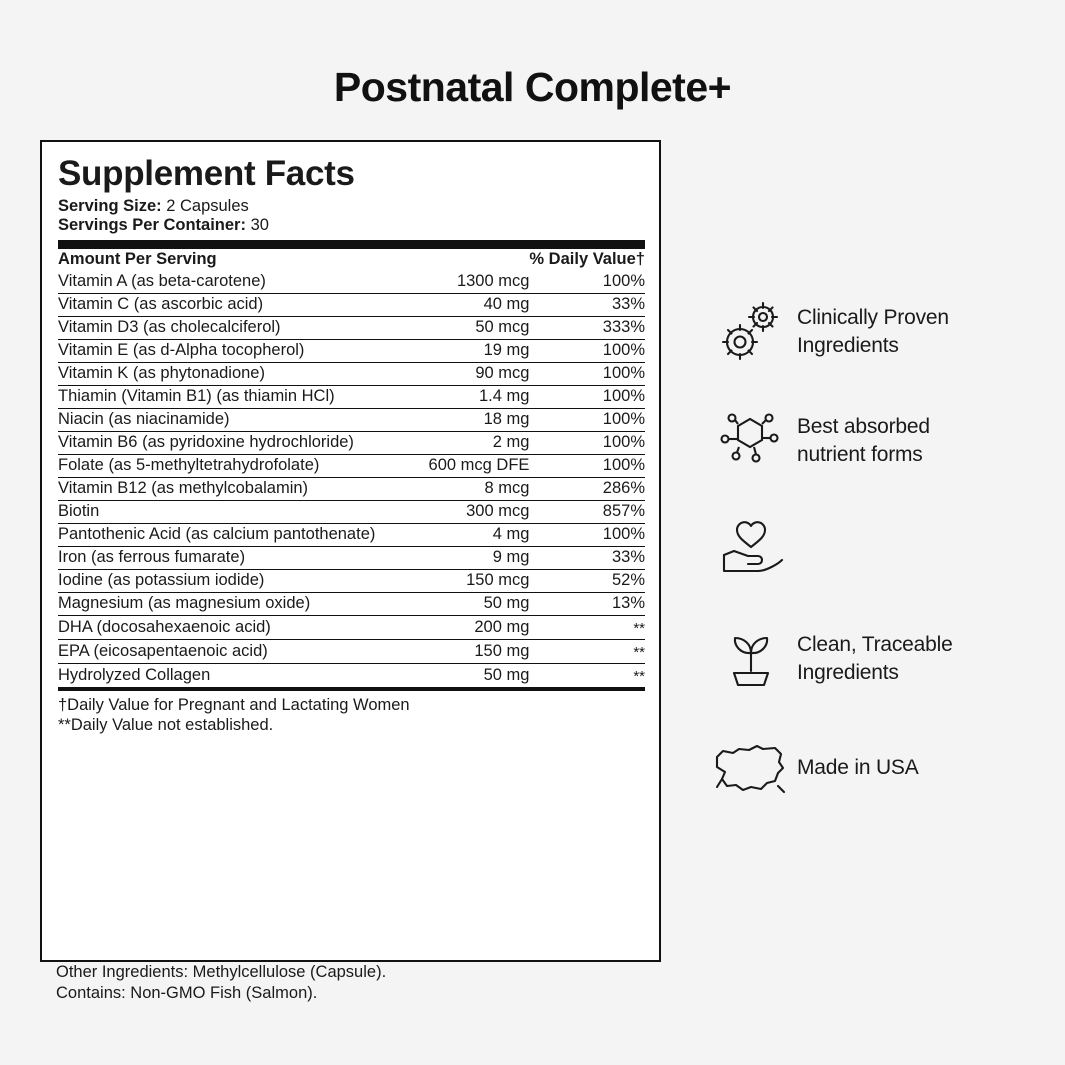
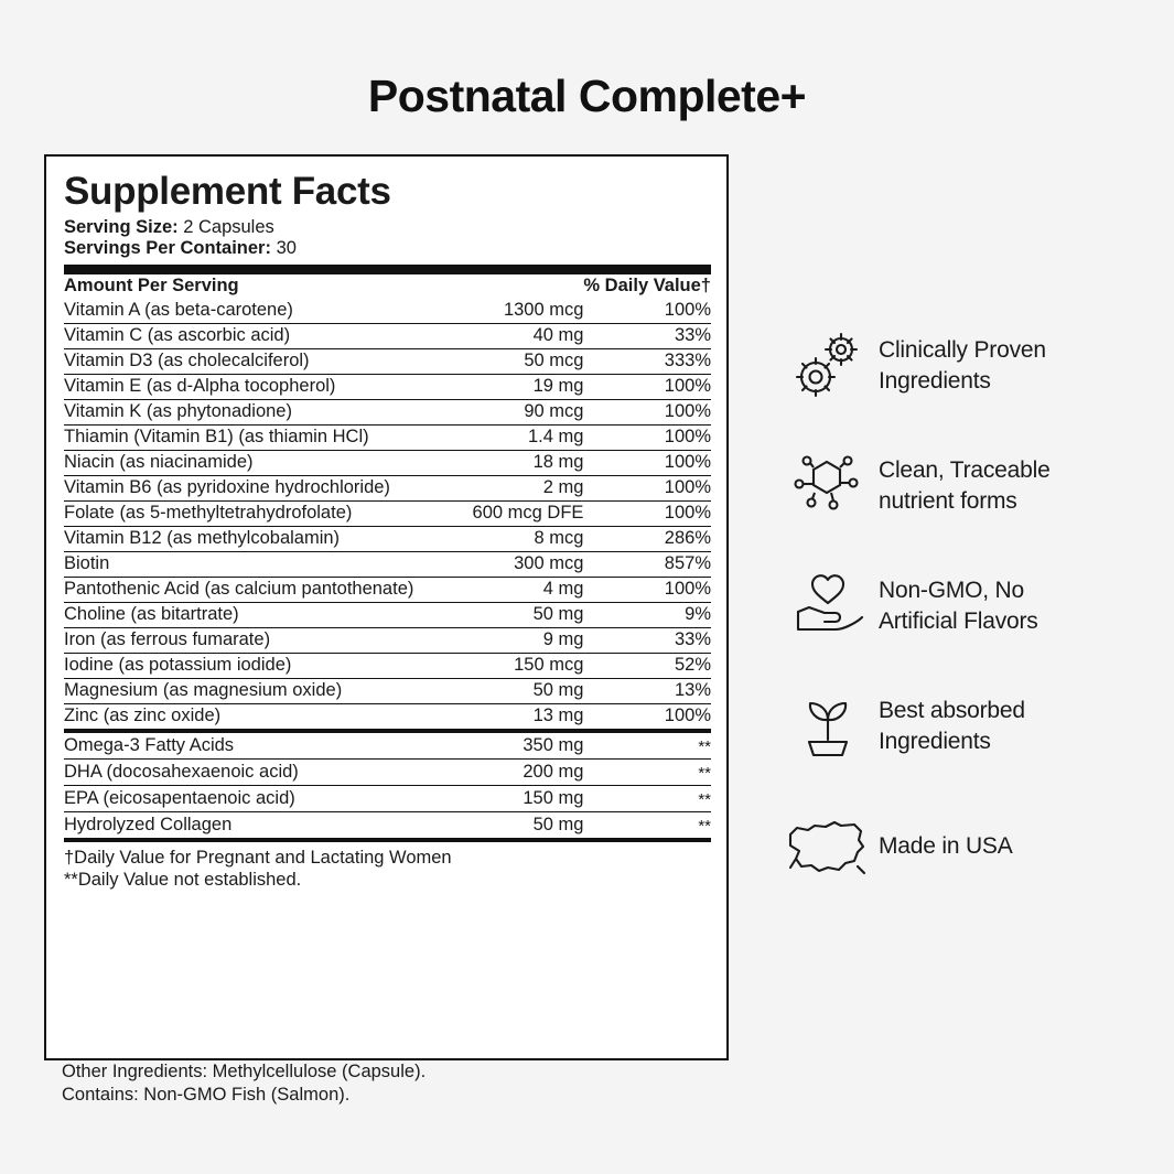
  Postnatal Complete+
  Supplement Facts
  Serving Size: 2 Capsules
  Servings Per Container: 30
  Amount Per Serving		% Daily Value†
  Vitamin A (as beta-carotene)	1300 mcg	100%
  Vitamin C (as ascorbic acid)	40 mg	33%
  Vitamin D3 (as cholecalciferol)	50 mcg	333%
  Vitamin E (as d-Alpha tocopherol)	19 mg	100%
  Vitamin K (as phytonadione)	90 mcg	100%
  Thiamin (Vitamin B1) (as thiamin HCl)	1.4 mg	100%
  Niacin (as niacinamide)	18 mg	100%
  Vitamin B6 (as pyridoxine hydrochloride)	2 mg	100%
  Folate (as 5-methyltetrahydrofolate)	600 mcg DFE	100%
  Vitamin B12 (as methylcobalamin)	8 mcg	286%
  Biotin	300 mcg	857%
  Pantothenic Acid (as calcium pantothenate)	4 mg	100%
+ Choline (as bitartrate)	50 mg	9%
  Iron (as ferrous fumarate)	9 mg	33%
  Iodine (as potassium iodide)	150 mcg	52%
  Magnesium (as magnesium oxide)	50 mg	13%
+ Zinc (as zinc oxide)	13 mg	100%
+ Omega-3 Fatty Acids	350 mg	**
  DHA (docosahexaenoic acid)	200 mg	**
  EPA (eicosapentaenoic acid)	150 mg	**
  Hydrolyzed Collagen	50 mg	**
  †Daily Value for Pregnant and Lactating Women
  **Daily Value not established.
  Other Ingredients: Methylcellulose (Capsule).
  Contains: Non-GMO Fish (Salmon).
  Clinically Proven
  Ingredients
- Best absorbed
+ Clean, Traceable
  nutrient forms
+ Non-GMO, No
+ Artificial Flavors
- Clean, Traceable
+ Best absorbed
  Ingredients
  Made in USA
